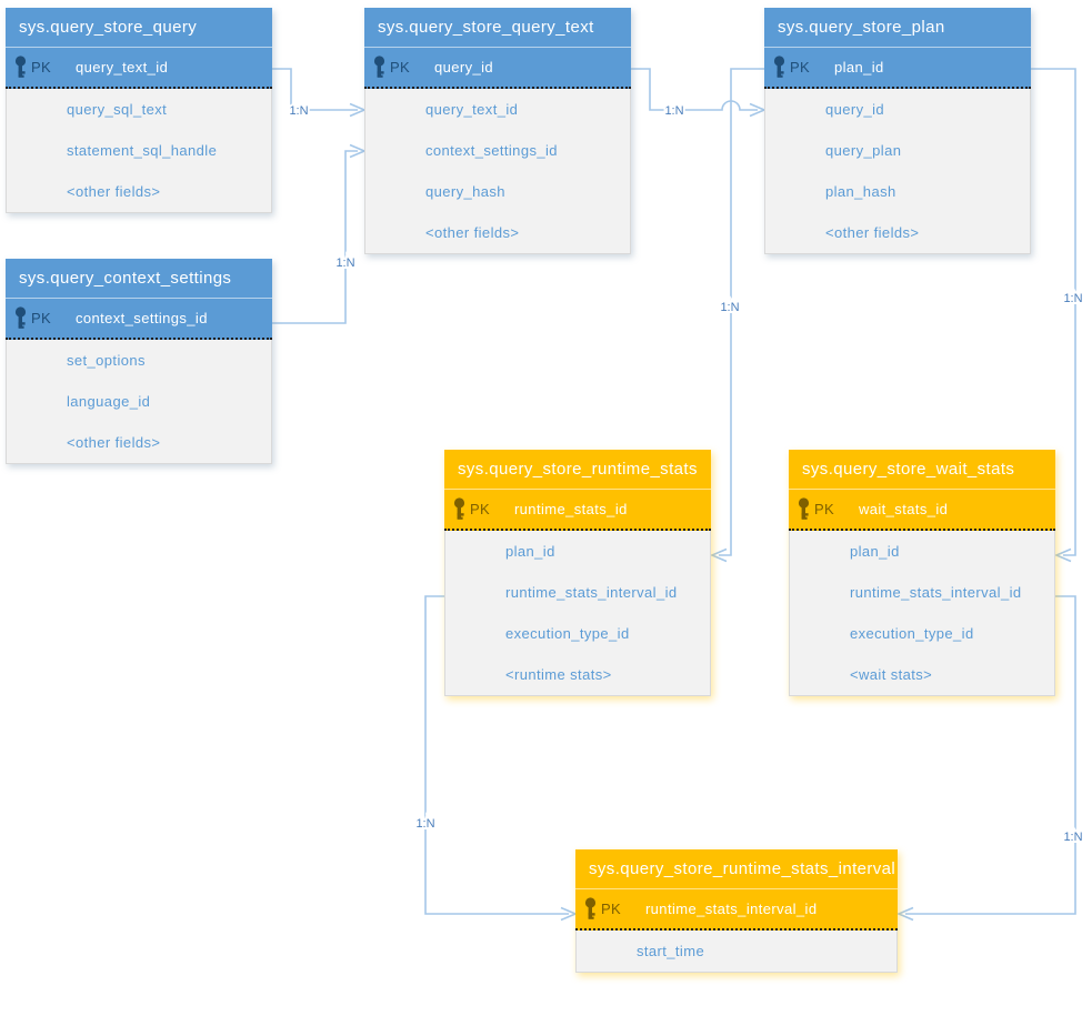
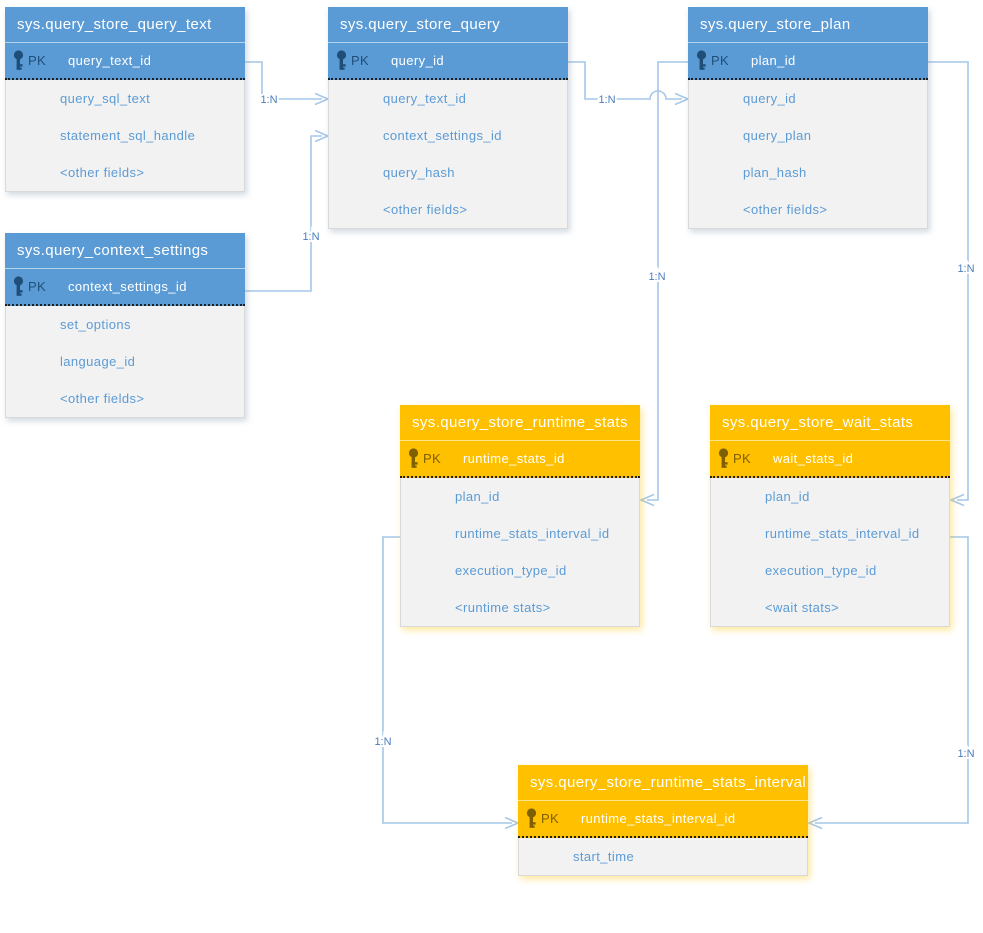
  1:N
  1:N
  1:N
  1:N
  1:N
  1:N
  1:N
- sys.query_store_query
+ sys.query_store_query_text
  PK
  query_text_id
  query_sql_text
  statement_sql_handle
  <other fields>
- sys.query_store_query_text
+ sys.query_store_query
  PK
  query_id
  query_text_id
  context_settings_id
  query_hash
  <other fields>
  sys.query_store_plan
  PK
  plan_id
  query_id
  query_plan
  plan_hash
  <other fields>
  sys.query_context_settings
  PK
  context_settings_id
  set_options
  language_id
  <other fields>
  sys.query_store_runtime_stats
  PK
  runtime_stats_id
  plan_id
  runtime_stats_interval_id
  execution_type_id
  <runtime stats>
  sys.query_store_wait_stats
  PK
  wait_stats_id
  plan_id
  runtime_stats_interval_id
  execution_type_id
  <wait stats>
  sys.query_store_runtime_stats_interval
  PK
  runtime_stats_interval_id
  start_time
